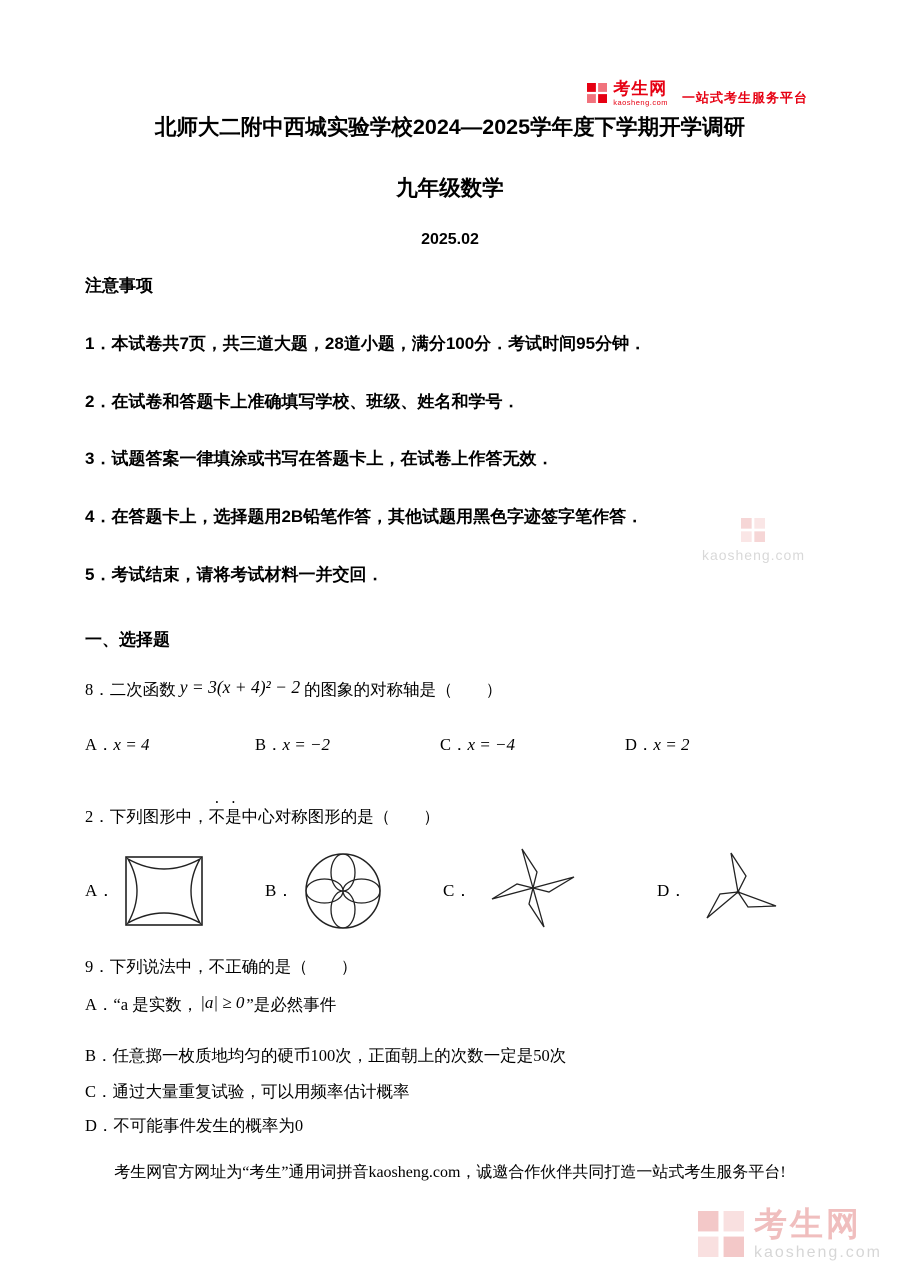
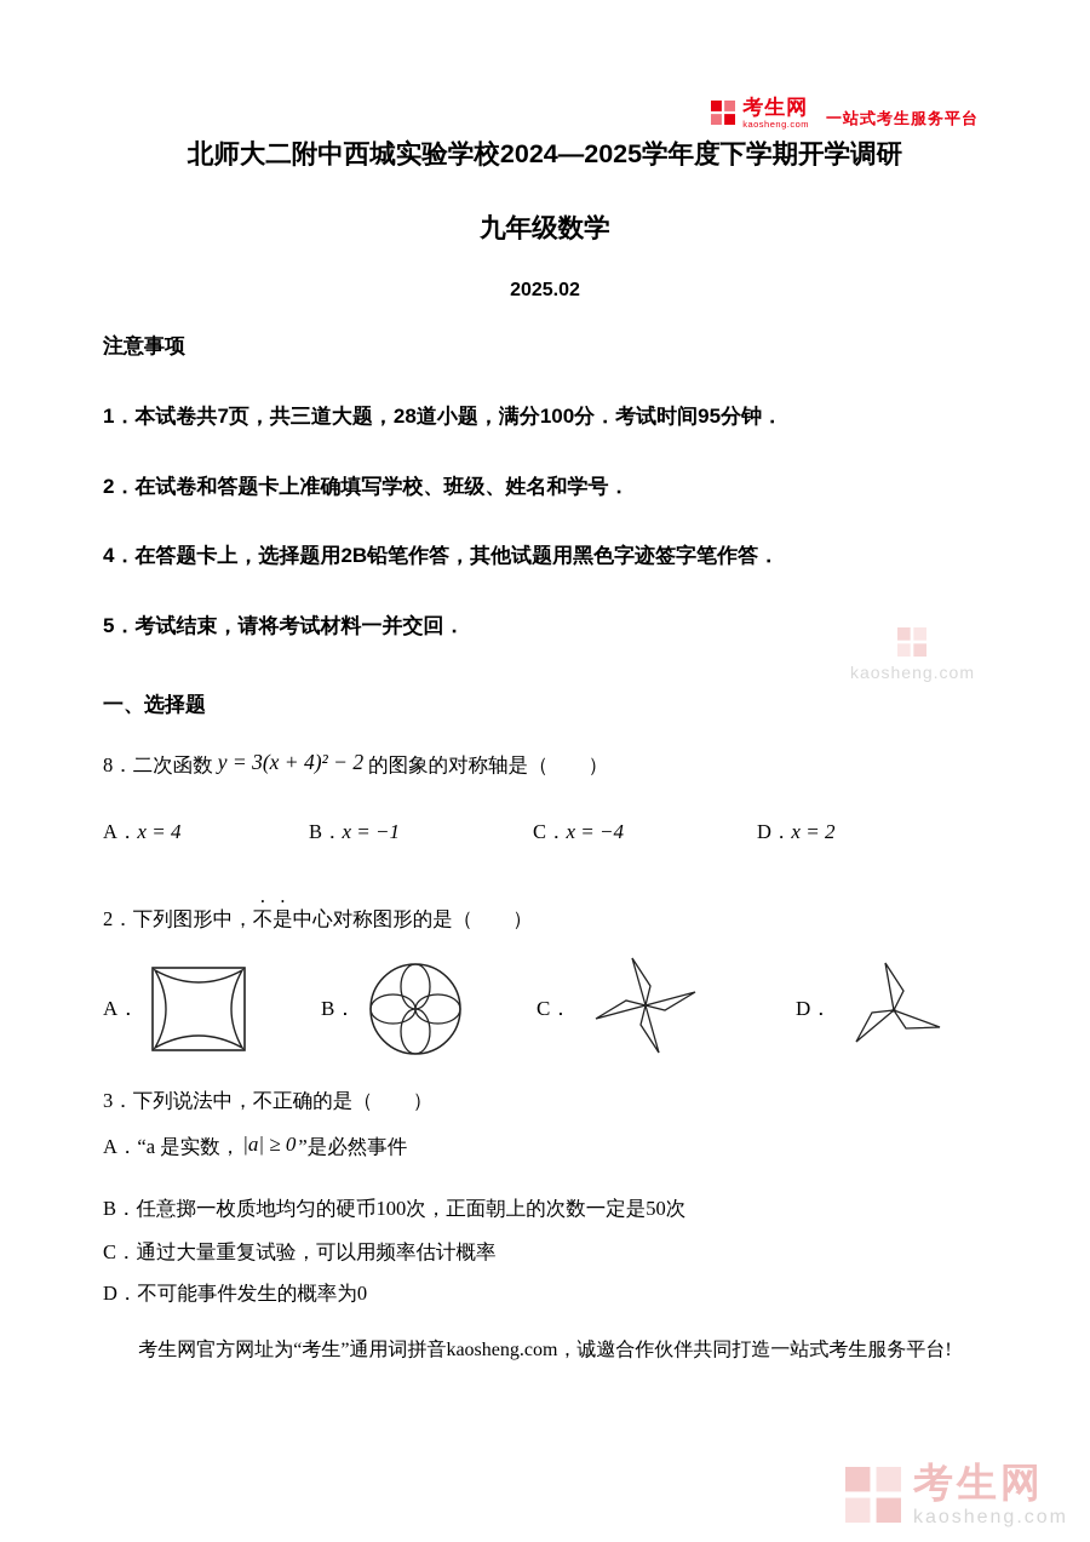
  考生网
  kaosheng.com
  一站式考生服务平台
  kaosheng.com
  北师大二附中西城实验学校2024—2025学年度下学期开学调研
  九年级数学
  2025.02
  注意事项
  1．本试卷共7页，共三道大题，28道小题，满分100分．考试时间95分钟．
  2．在试卷和答题卡上准确填写学校、班级、姓名和学号．
- 3．试题答案一律填涂或书写在答题卡上，在试卷上作答无效．
  4．在答题卡上，选择题用2B铅笔作答，其他试题用黑色字迹签字笔作答．
  5．考试结束，请将考试材料一并交回．
  一、选择题
  8．二次函数 y = 3(x + 4)² − 2 的图象的对称轴是（ ）
  A．x = 4
- B．x = −2
+ B．x = −1
  C．x = −4
  D．x = 2
  2．下列图形中，不是中心对称图形的是（ ）
  A．
  B．
  C．
  D．
- 9．下列说法中，不正确的是（ ）
+ 3．下列说法中，不正确的是（ ）
  A．“a 是实数，|a| ≥ 0”是必然事件
  B．任意掷一枚质地均匀的硬币100次，正面朝上的次数一定是50次
  C．通过大量重复试验，可以用频率估计概率
  D．不可能事件发生的概率为0
  考生网官方网址为“考生”通用词拼音kaosheng.com，诚邀合作伙伴共同打造一站式考生服务平台!
  考生网
  kaosheng.com
